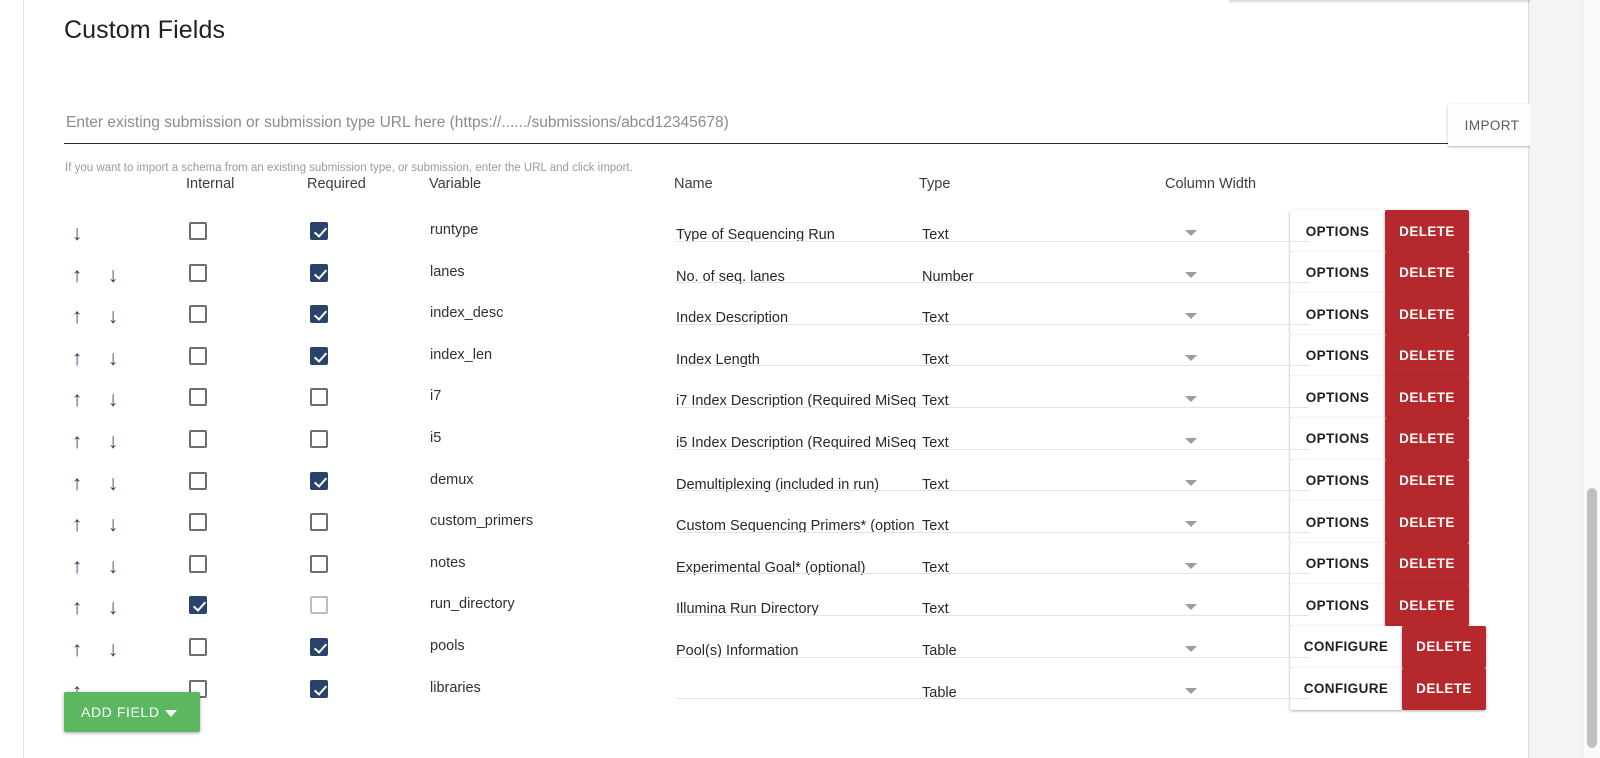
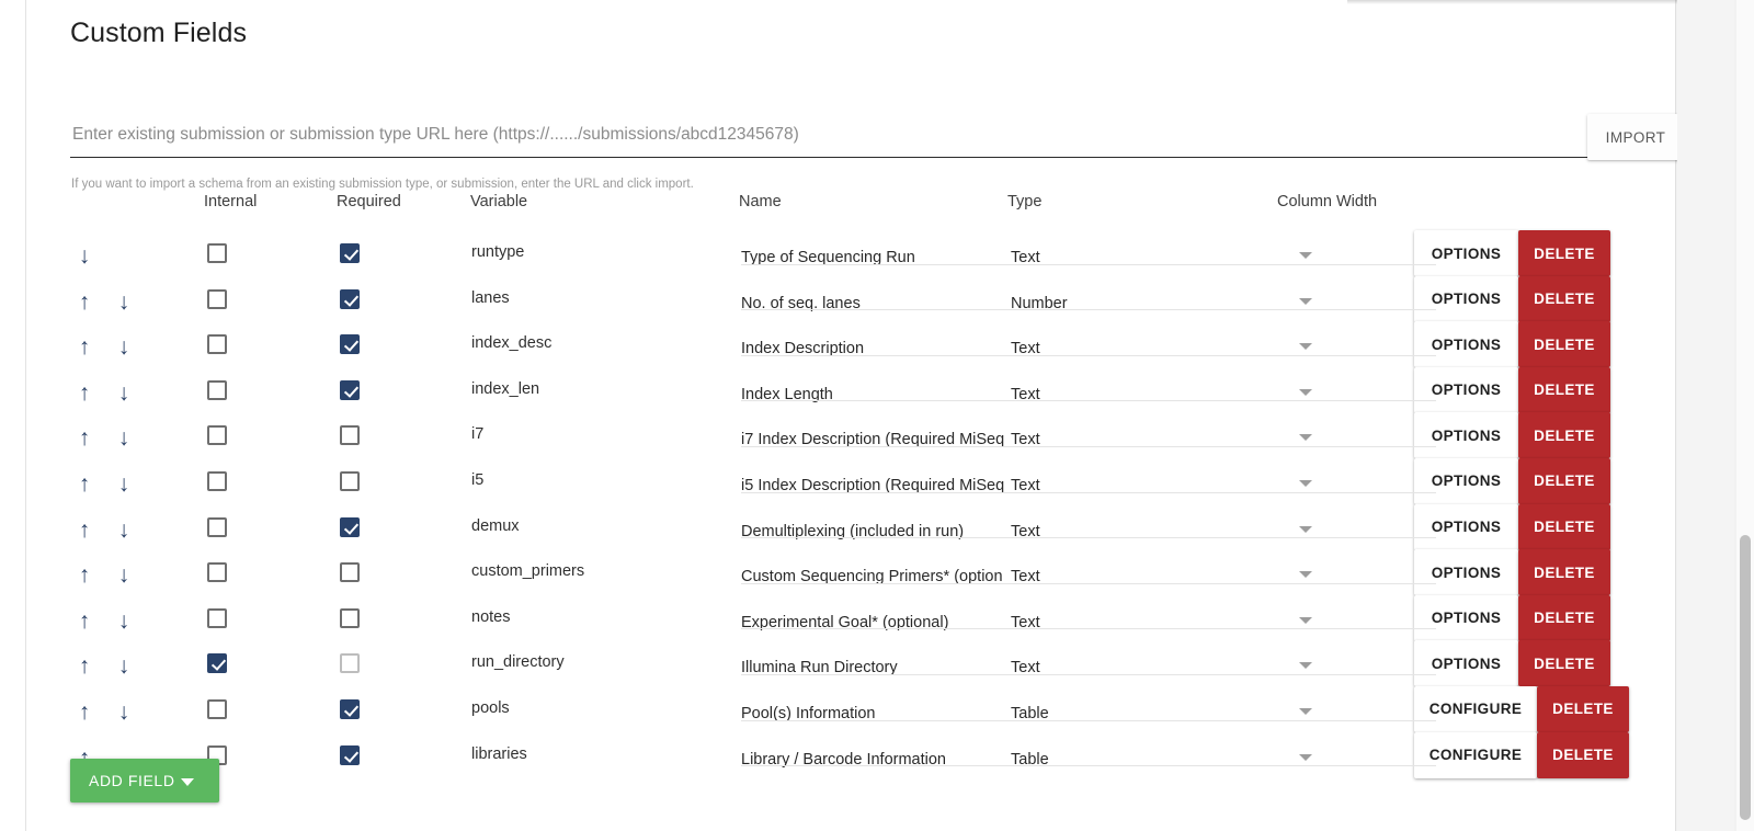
  Custom Fields
  Enter existing submission or submission type URL here (https://....../submissions/abcd12345678)
  IMPORT
  If you want to import a schema from an existing submission type, or submission, enter the URL and click import.
  Internal
  Required
  Variable
  Name
  Type
  Column Width
  ↓
  runtype
  Type of Sequencing Run
  Text
  OPTIONS
  DELETE
  ↑
  ↓
  lanes
  No. of seq. lanes
  Number
  OPTIONS
  DELETE
  ↑
  ↓
  index_desc
  Index Description
  Text
  OPTIONS
  DELETE
  ↑
  ↓
  index_len
  Index Length
  Text
  OPTIONS
  DELETE
  ↑
  ↓
  i7
  i7 Index Description (Required MiSeq
  Text
  OPTIONS
  DELETE
  ↑
  ↓
  i5
  i5 Index Description (Required MiSeq
  Text
  OPTIONS
  DELETE
  ↑
  ↓
  demux
  Demultiplexing (included in run)
  Text
  OPTIONS
  DELETE
  ↑
  ↓
  custom_primers
  Custom Sequencing Primers* (option
  Text
  OPTIONS
  DELETE
  ↑
  ↓
  notes
  Experimental Goal* (optional)
  Text
  OPTIONS
  DELETE
  ↑
  ↓
  run_directory
  Illumina Run Directory
  Text
  OPTIONS
  DELETE
  ↑
  ↓
  pools
  Pool(s) Information
  Table
  CONFIGURE
  DELETE
  libraries
+ Library / Barcode Information
  Table
  CONFIGURE
  DELETE
  ADD FIELD
